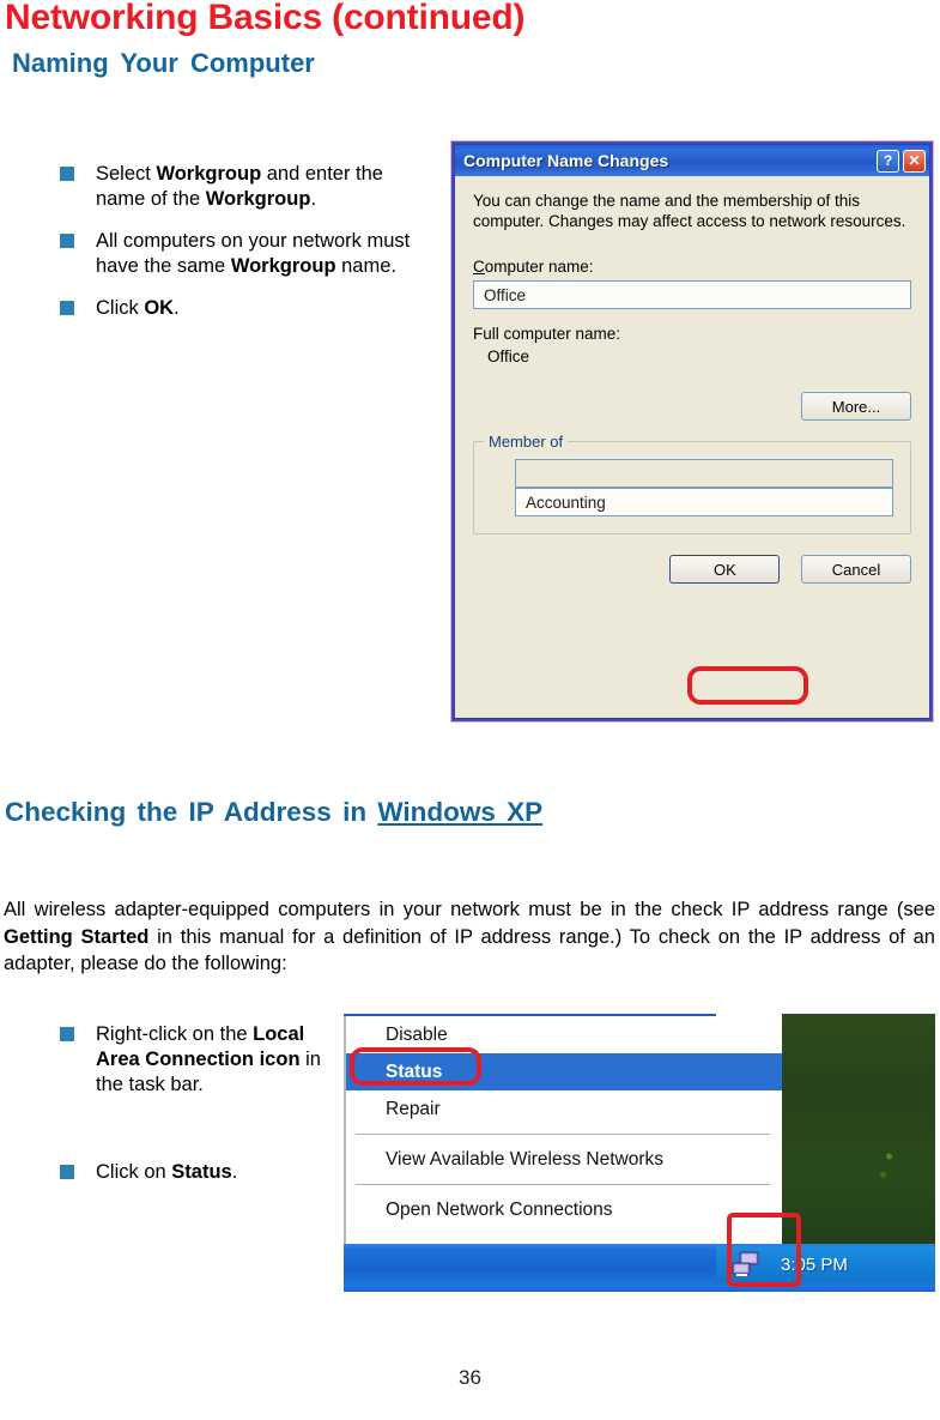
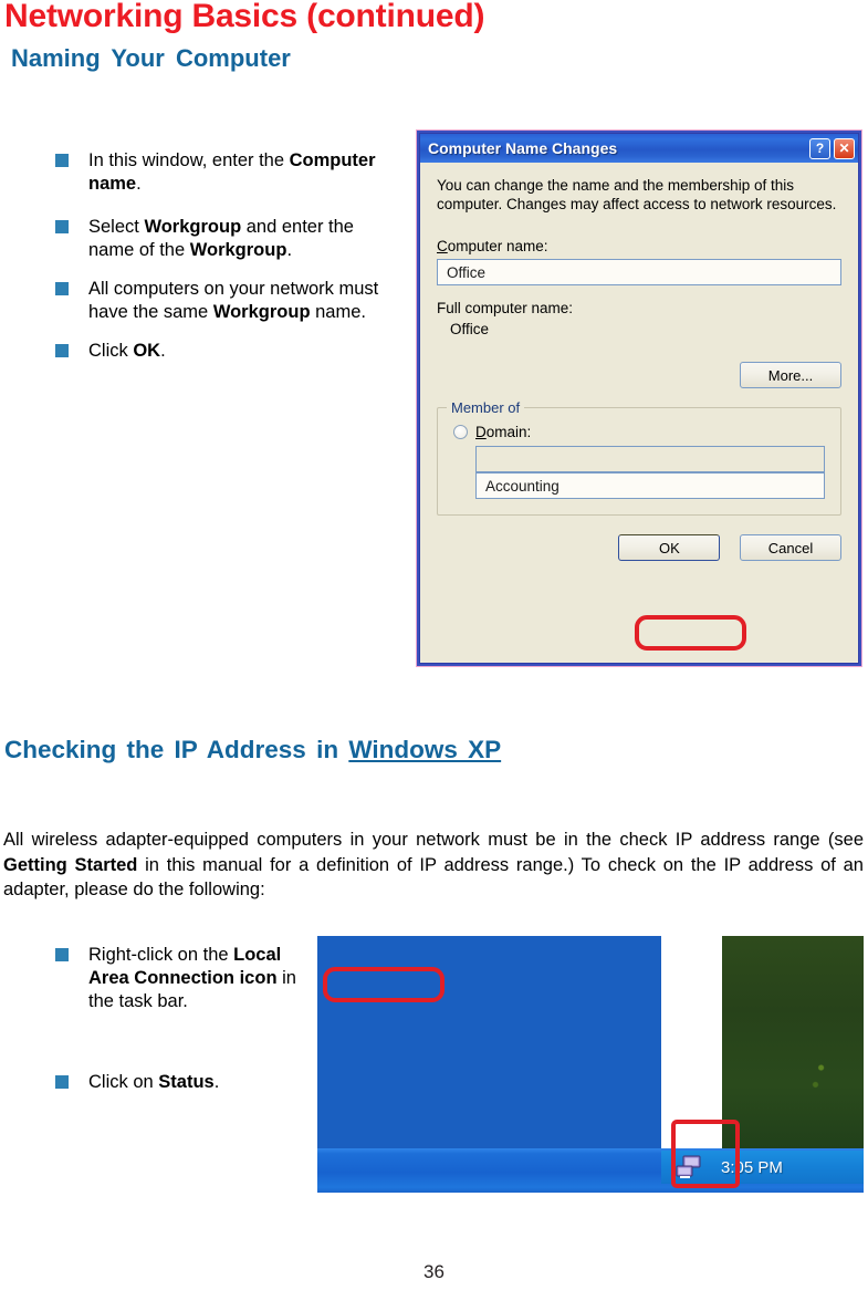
  Networking Basics (continued)
  Naming Your Computer
+ In this window, enter the Computer name.
  Select Workgroup and enter the name of the Workgroup.
  All computers on your network must have the same Workgroup name.
  Click OK.
  Computer Name Changes
  ?
  ✕
  You can change the name and the membership of this computer. Changes may affect access to network resources.
  Computer name:
  Office
  Full computer name:
  Office
  More...
  Member of
+ Domain:
  Accounting
  OK
  Cancel
  Checking the IP Address in Windows XP
  All wireless adapter-equipped computers in your network must be in the check IP address range (see Getting Started in this manual for a definition of IP address range.) To check on the IP address of an adapter, please do the following:
  Right-click on the Local Area Connection icon in the task bar.
  Click on Status.
- Disable
- Status
- Repair
- View Available Wireless Networks
- Open Network Connections
  3:05 PM
  36
